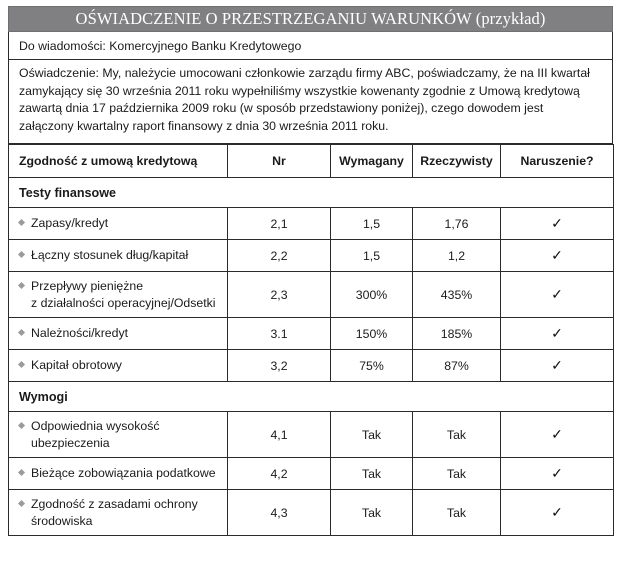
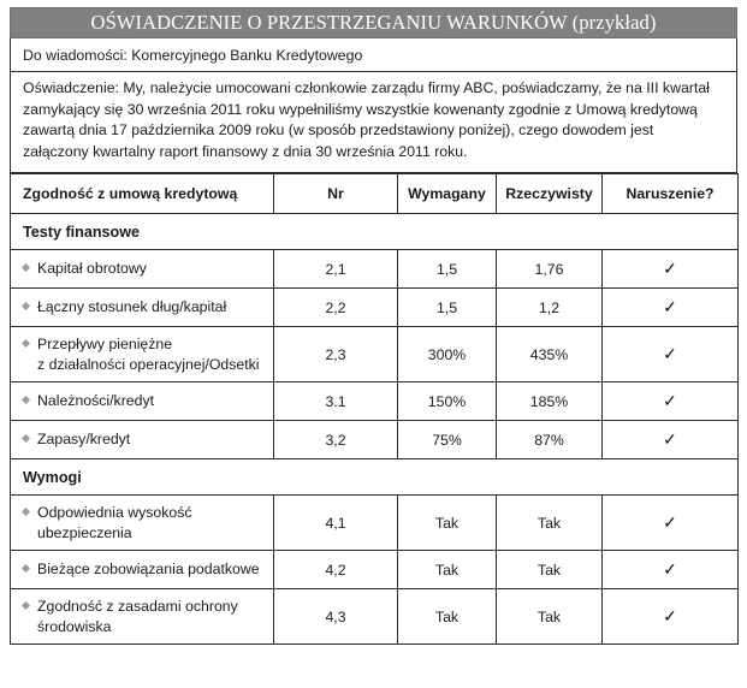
  OŚWIADCZENIE O PRZESTRZEGANIU WARUNKÓW (przykład)
  Do wiadomości: Komercyjnego Banku Kredytowego
  Oświadczenie: My, należycie umocowani członkowie zarządu firmy ABC, poświadczamy, że na III kwartał zamykający się 30 września 2011 roku wypełniliśmy wszystkie kowenanty zgodnie z Umową kredytową zawartą dnia 17 października 2009 roku (w sposób przedstawiony poniżej), czego dowodem jest załączony kwartalny raport finansowy z dnia 30 września 2011 roku.
  Zgodność z umową kredytową	Nr	Wymagany	Rzeczywisty	Naruszenie?
  Testy finansowe
- Zapasy/kredyt	2,1	1,5	1,76	✓
+ Kapitał obrotowy	2,1	1,5	1,76	✓
  Łączny stosunek dług/kapitał	2,2	1,5	1,2	✓
  Przepływy pieniężne z działalności operacyjnej/Odsetki	2,3	300%	435%	✓
  Należności/kredyt	3.1	150%	185%	✓
- Kapitał obrotowy	3,2	75%	87%	✓
+ Zapasy/kredyt	3,2	75%	87%	✓
  Wymogi
  Odpowiednia wysokość ubezpieczenia	4,1	Tak	Tak	✓
  Bieżące zobowiązania podatkowe	4,2	Tak	Tak	✓
  Zgodność z zasadami ochrony środowiska	4,3	Tak	Tak	✓
